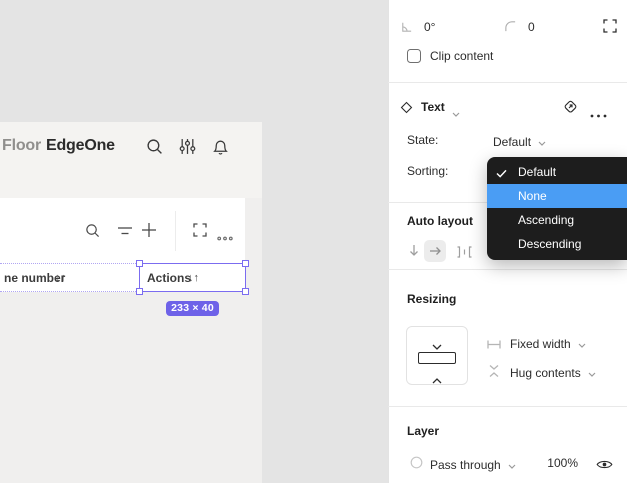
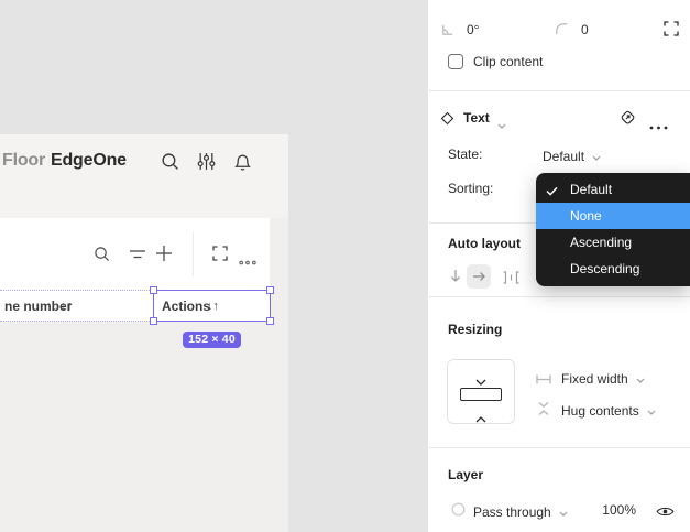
  Floor EdgeOne
  ne number
  ↓↑
  Actions
  ↓↑
- 233 × 40
+ 152 × 40
  0°
  0
  Clip content
  Text
  State:
  Default
  Sorting:
  Auto layout
  Resizing
  Fixed width
  Hug contents
  Layer
  Pass through
  100%
  Default
  None
  Ascending
  Descending
